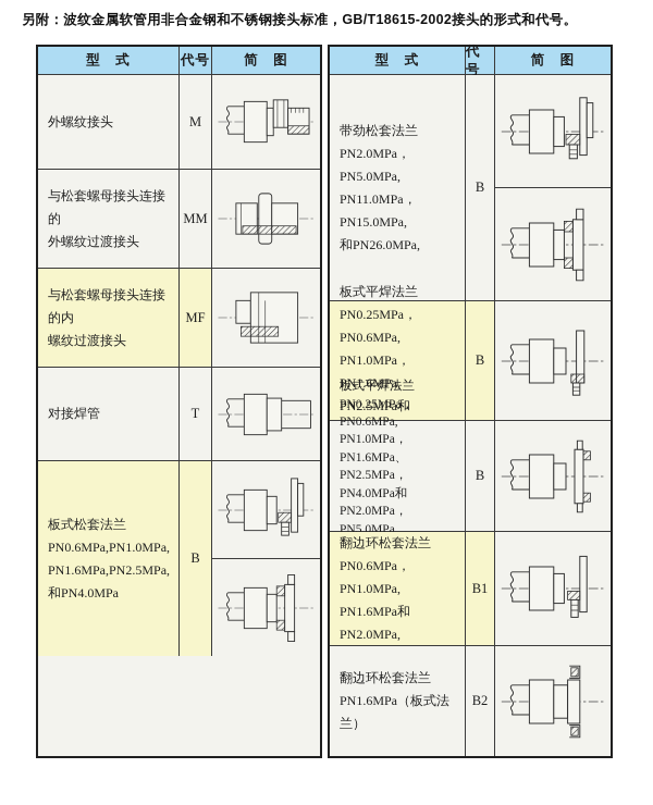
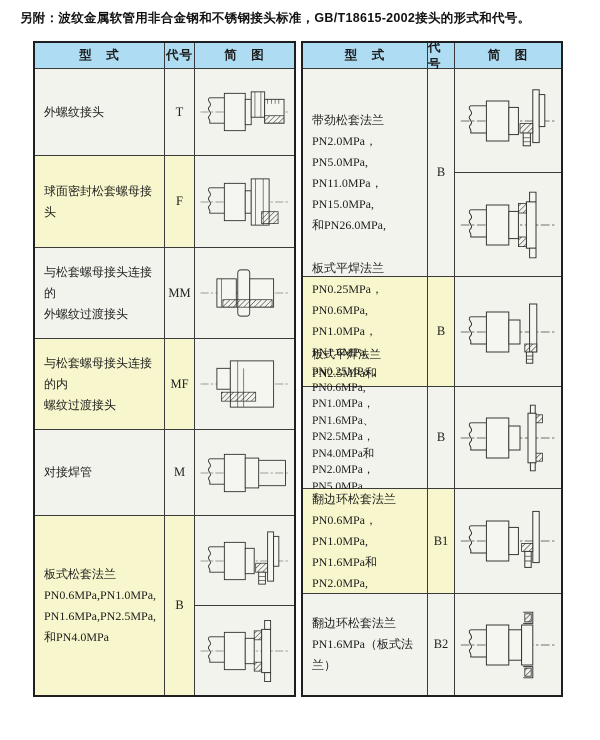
  另附：波纹金属软管用非合金钢和不锈钢接头标准，GB/T18615-2002接头的形式和代号。
  型 式
  代号
  简 图
  外螺纹接头
- M
+ T
+ 球面密封松套螺母接头
+ F
  与松套螺母接头连接的
  外螺纹过渡接头
  MM
  与松套螺母接头连接的内
  螺纹过渡接头
  MF
  对接焊管
- T
+ M
  板式松套法兰
  PN0.6MPa,PN1.0MPa,
  PN1.6MPa,PN2.5MPa,
  和PN4.0MPa
  B
  型 式
  代号
  简 图
  带劲松套法兰
  PN2.0MPa，PN5.0MPa,
  PN11.0MPa，PN15.0MPa,
  和PN26.0MPa,
  B
  板式平焊法兰
  PN0.25MPa，PN0.6MPa,
  PN1.0MPa，PN1.6MPa,
  B
  板式平焊法兰
  PN0.25MPa，PN0.6MPa,
  PN1.0MPa，PN1.6MPa、
  PN2.5MPa，PN4.0MPa和
  PN2.0MPa，PN5.0MPa,
  B
  翻边环松套法兰
  PN0.6MPa，PN1.0MPa,
  PN1.6MPa和PN2.0MPa,
  B1
  翻边环松套法兰
  PN1.6MPa（板式法兰）
  B2
